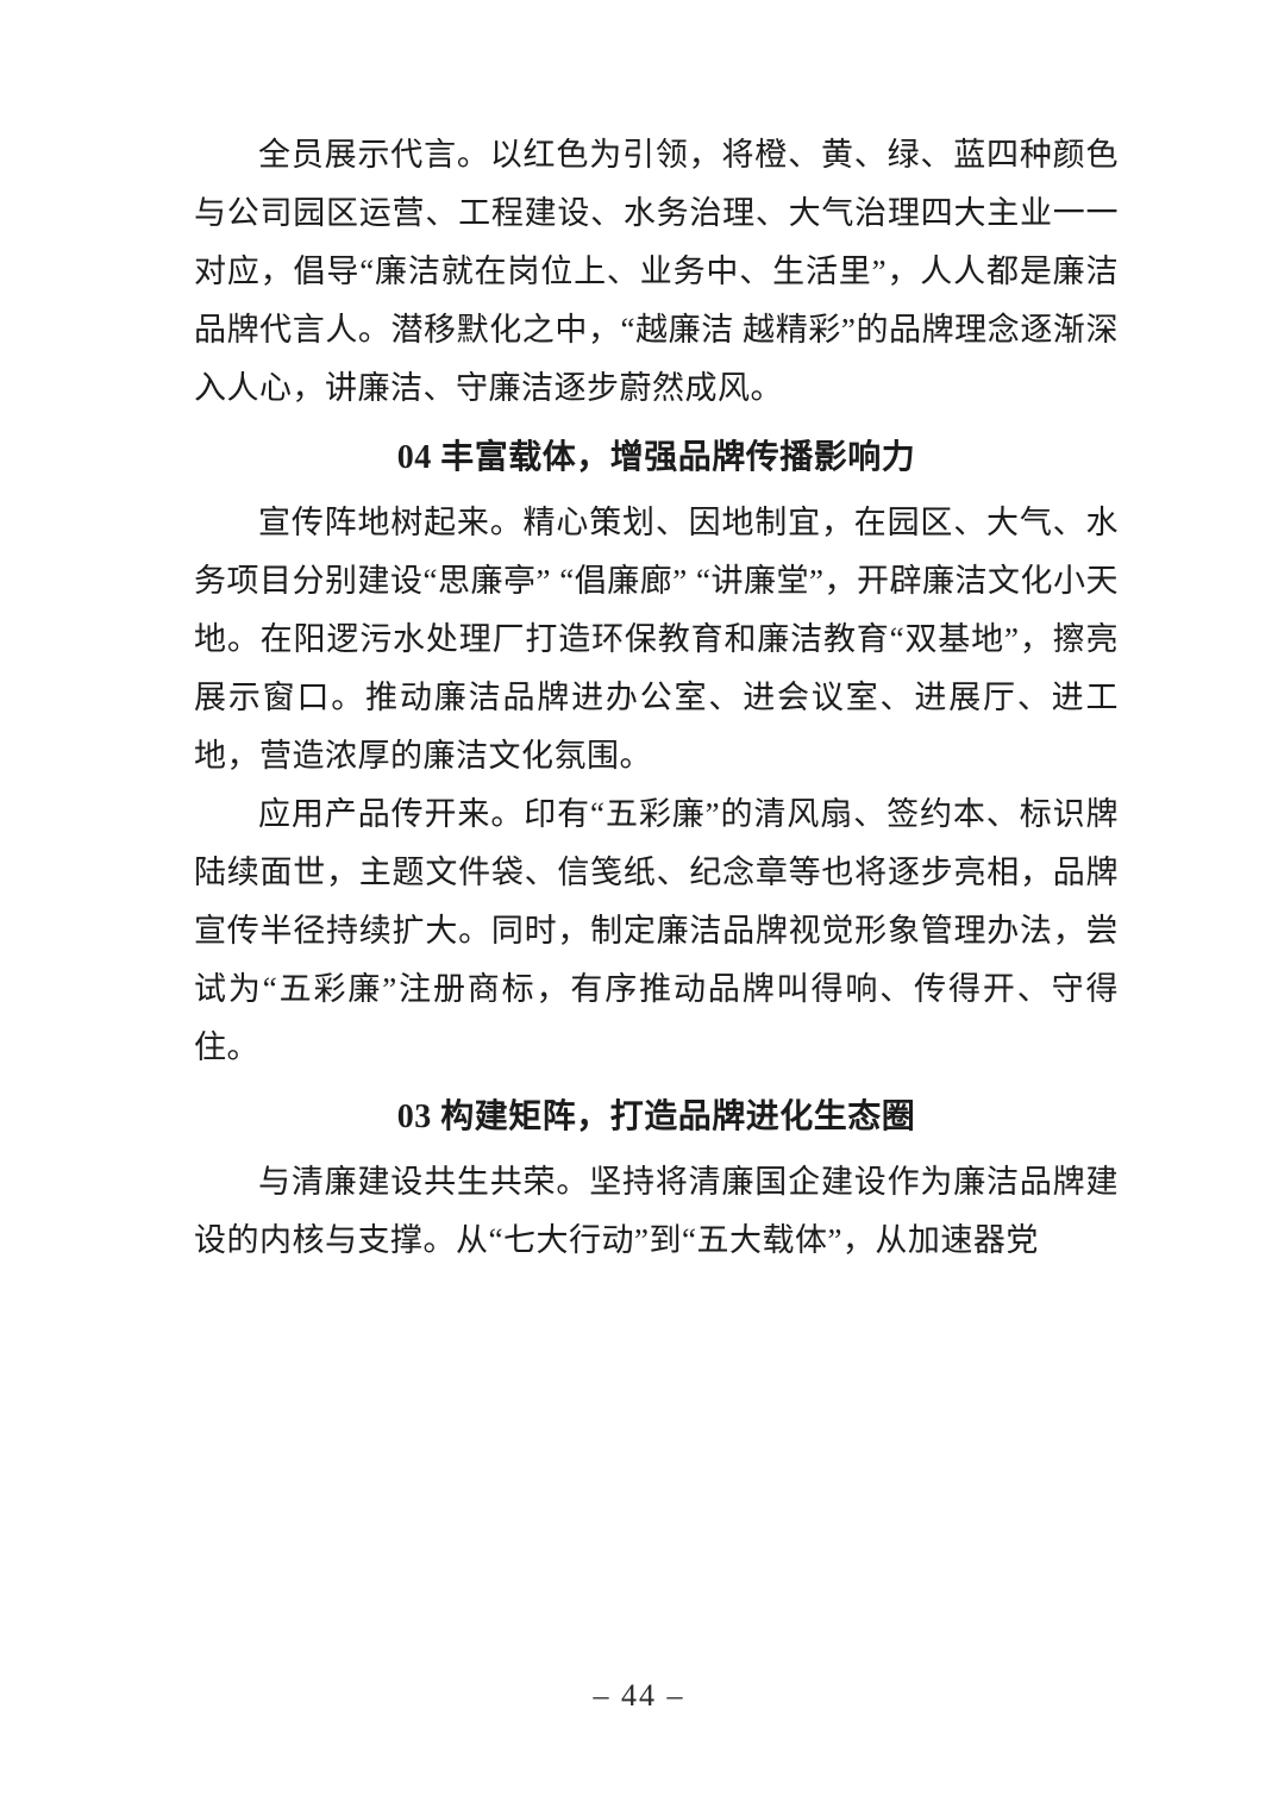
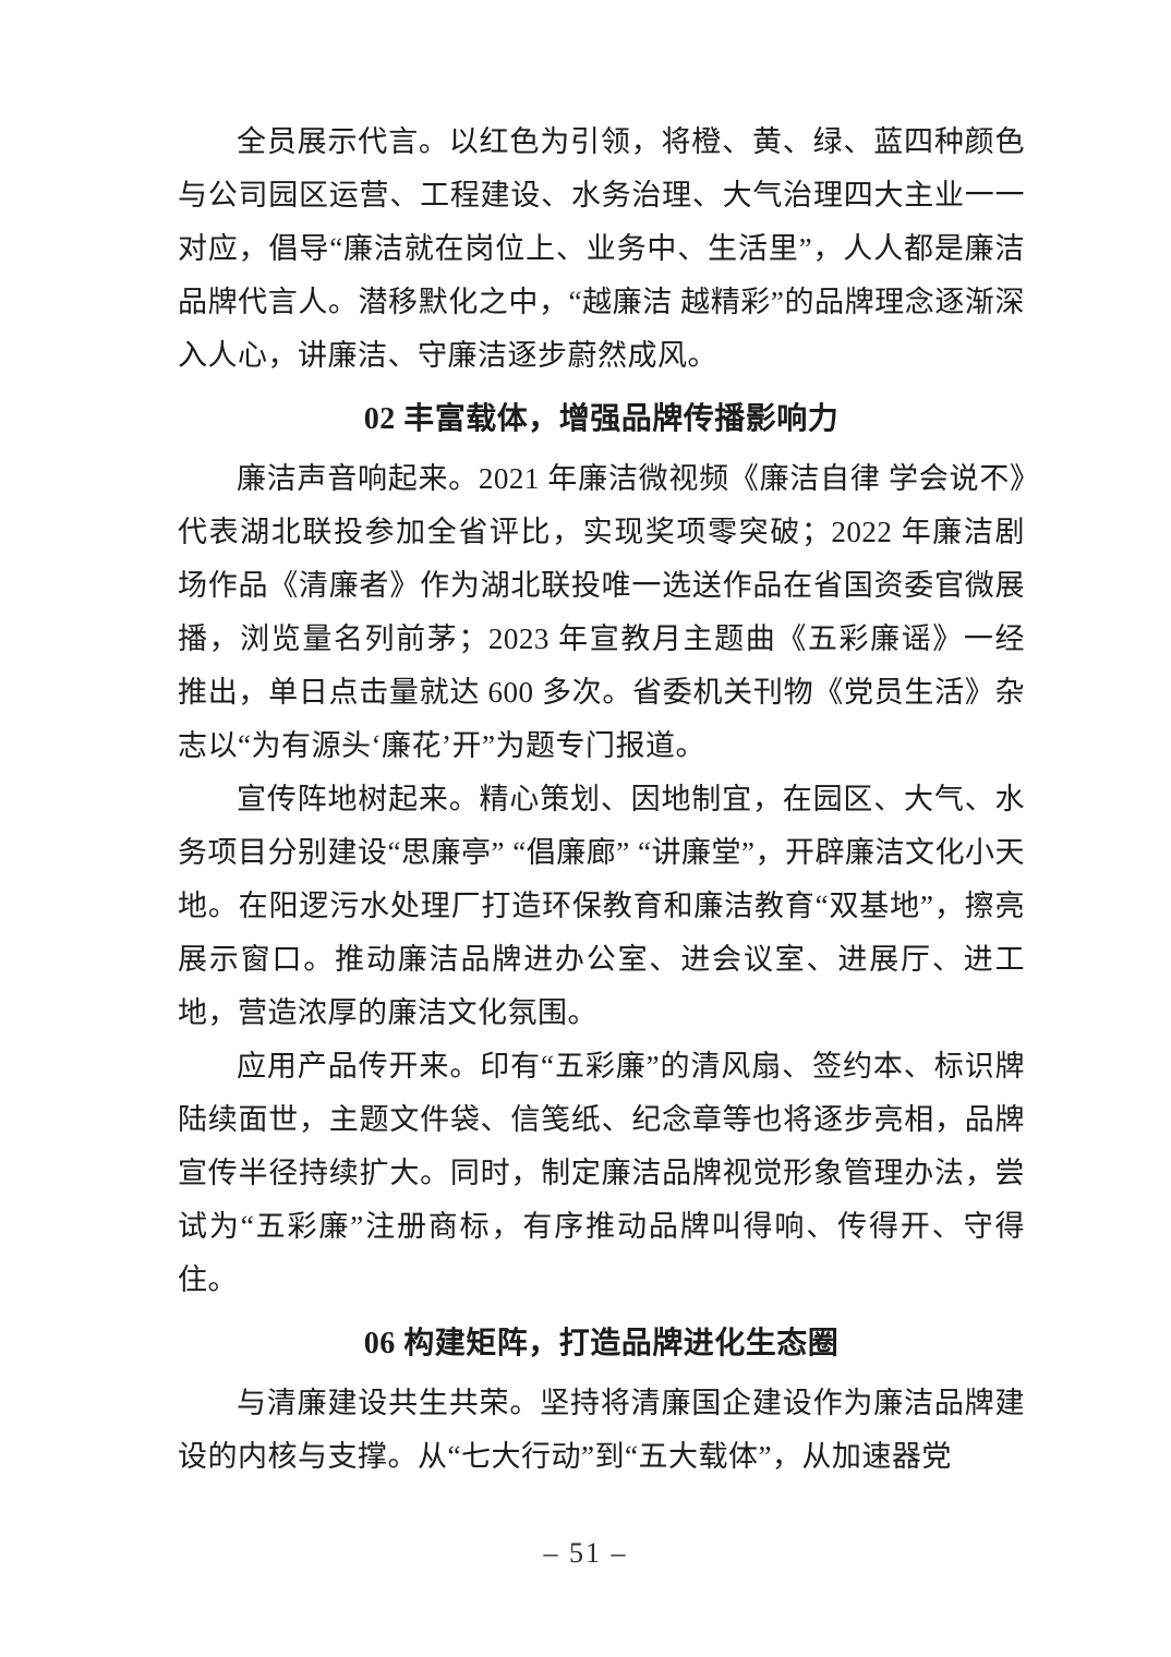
  全员展示代言。以红色为引领，将橙、黄、绿、蓝四种颜色与公司园区运营、工程建设、水务治理、大气治理四大主业一一对应，倡导“廉洁就在岗位上、业务中、生活里”，人人都是廉洁品牌代言人。潜移默化之中，“越廉洁 越精彩”的品牌理念逐渐深入人心，讲廉洁、守廉洁逐步蔚然成风。
- 04 丰富载体，增强品牌传播影响力
+ 02 丰富载体，增强品牌传播影响力
+ 廉洁声音响起来。2021 年廉洁微视频《廉洁自律 学会说不》代表湖北联投参加全省评比，实现奖项零突破；2022 年廉洁剧场作品《清廉者》作为湖北联投唯一选送作品在省国资委官微展播，浏览量名列前茅；2023 年宣教月主题曲《五彩廉谣》一经推出，单日点击量就达 600 多次。省委机关刊物《党员生活》杂志以“为有源头‘廉花’开”为题专门报道。
  宣传阵地树起来。精心策划、因地制宜，在园区、大气、水务项目分别建设“思廉亭” “倡廉廊” “讲廉堂”，开辟廉洁文化小天地。在阳逻污水处理厂打造环保教育和廉洁教育“双基地”，擦亮展示窗口。推动廉洁品牌进办公室、进会议室、进展厅、进工地，营造浓厚的廉洁文化氛围。
  应用产品传开来。印有“五彩廉”的清风扇、签约本、标识牌陆续面世，主题文件袋、信笺纸、纪念章等也将逐步亮相，品牌宣传半径持续扩大。同时，制定廉洁品牌视觉形象管理办法，尝试为“五彩廉”注册商标，有序推动品牌叫得响、传得开、守得住。
- 03 构建矩阵，打造品牌进化生态圈
+ 06 构建矩阵，打造品牌进化生态圈
  与清廉建设共生共荣。坚持将清廉国企建设作为廉洁品牌建设的内核与支撑。从“七大行动”到“五大载体”，从加速器党
- – 44 –
+ – 51 –
